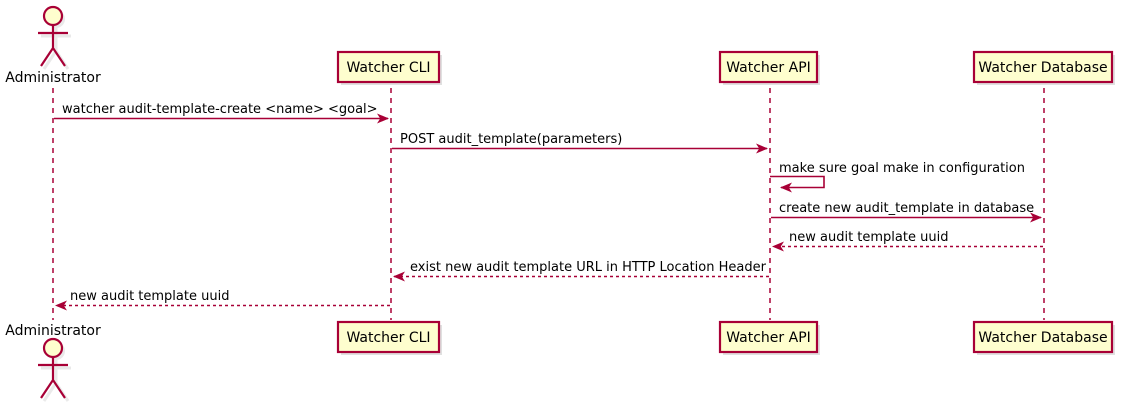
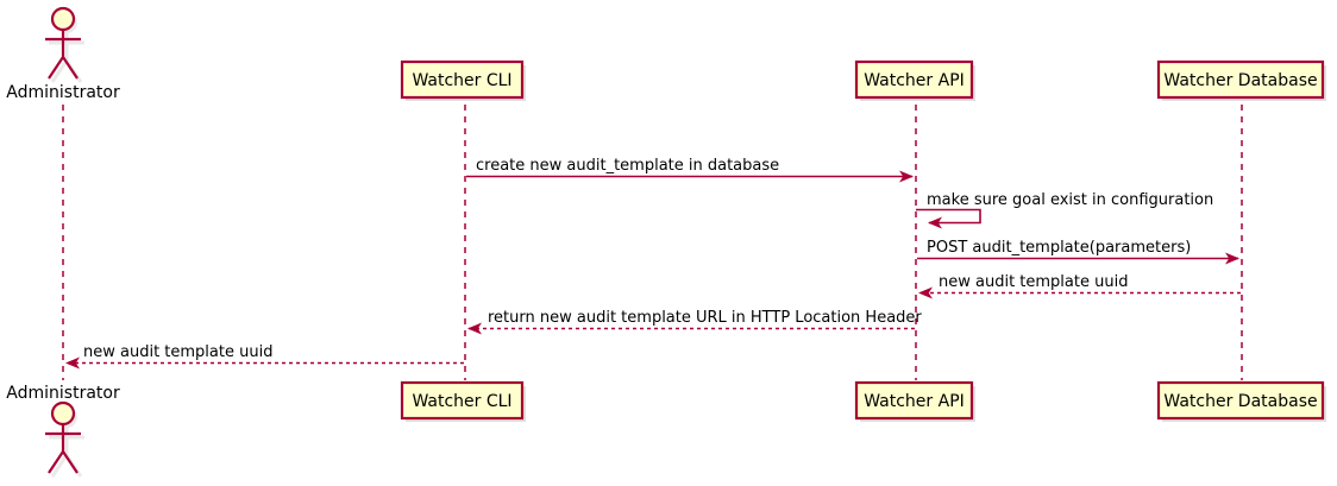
  Administrator
  Watcher CLI
  Watcher API
  Watcher Database
- watcher audit-template-create <name> <goal>
- POST audit_template(parameters)
+ create new audit_template in database
- make sure goal make in configuration
+ make sure goal exist in configuration
- create new audit_template in database
+ POST audit_template(parameters)
  new audit template uuid
- exist new audit template URL in HTTP Location Header
+ return new audit template URL in HTTP Location Header
  new audit template uuid
  Administrator
  Watcher CLI
  Watcher API
  Watcher Database
